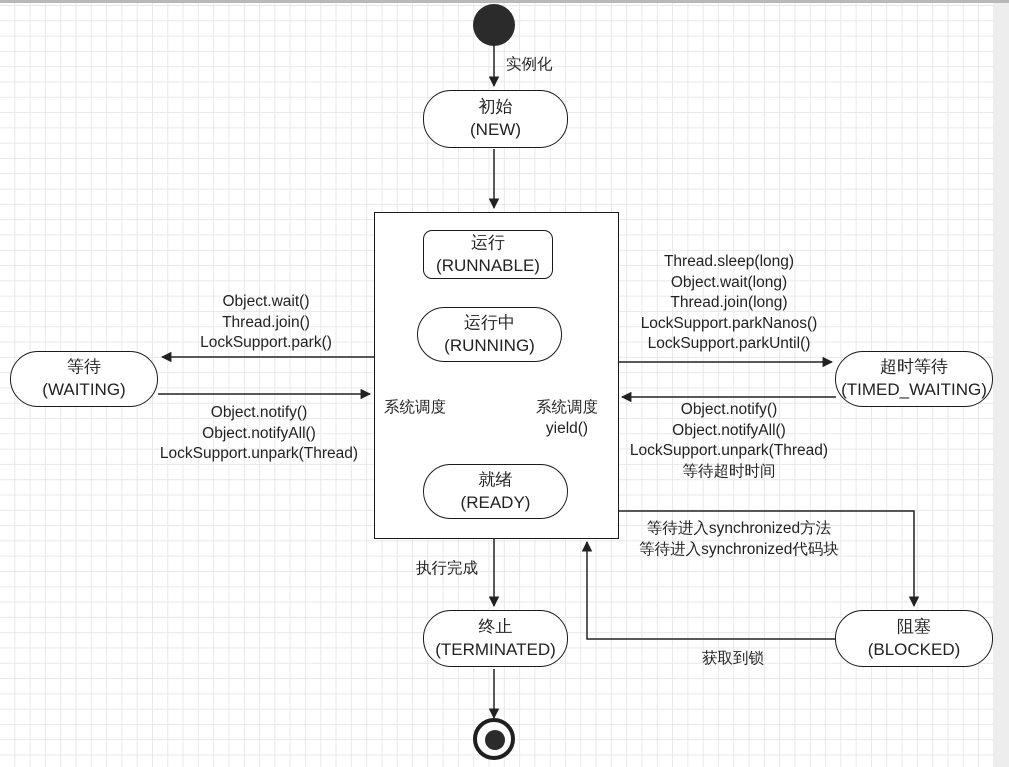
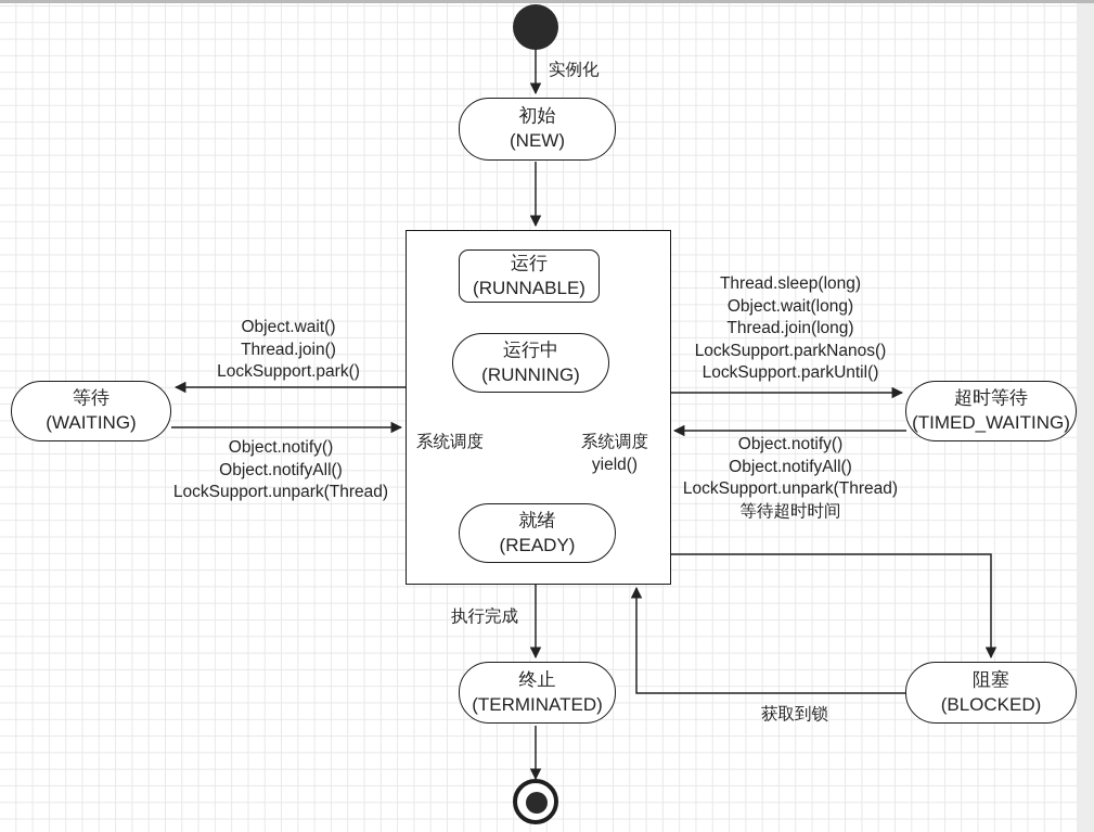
  初始
  (NEW)
  运行
  (RUNNABLE)
  运行中
  (RUNNING)
  就绪
  (READY)
  等待
  (WAITING)
  超时等待
  (TIMED_WAITING)
  阻塞
  (BLOCKED)
  终止
  (TERMINATED)
  实例化
  Object.wait()
  Thread.join()
  LockSupport.park()
  Object.notify()
  Object.notifyAll()
  LockSupport.unpark(Thread)
  Thread.sleep(long)
  Object.wait(long)
  Thread.join(long)
  LockSupport.parkNanos()
  LockSupport.parkUntil()
  Object.notify()
  Object.notifyAll()
  LockSupport.unpark(Thread)
  等待超时时间
  系统调度
  系统调度
  yield()
- 等待进入synchronized方法
- 等待进入synchronized代码块
  获取到锁
  执行完成
